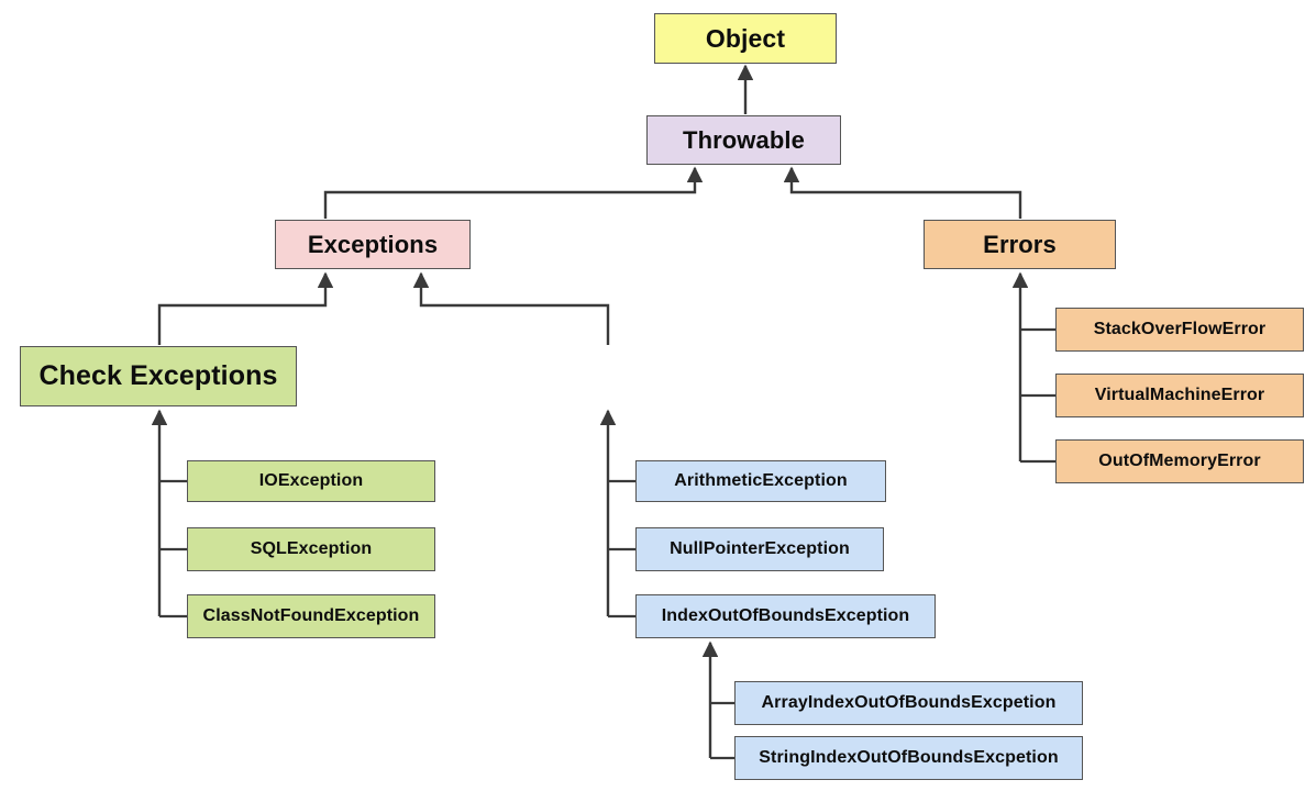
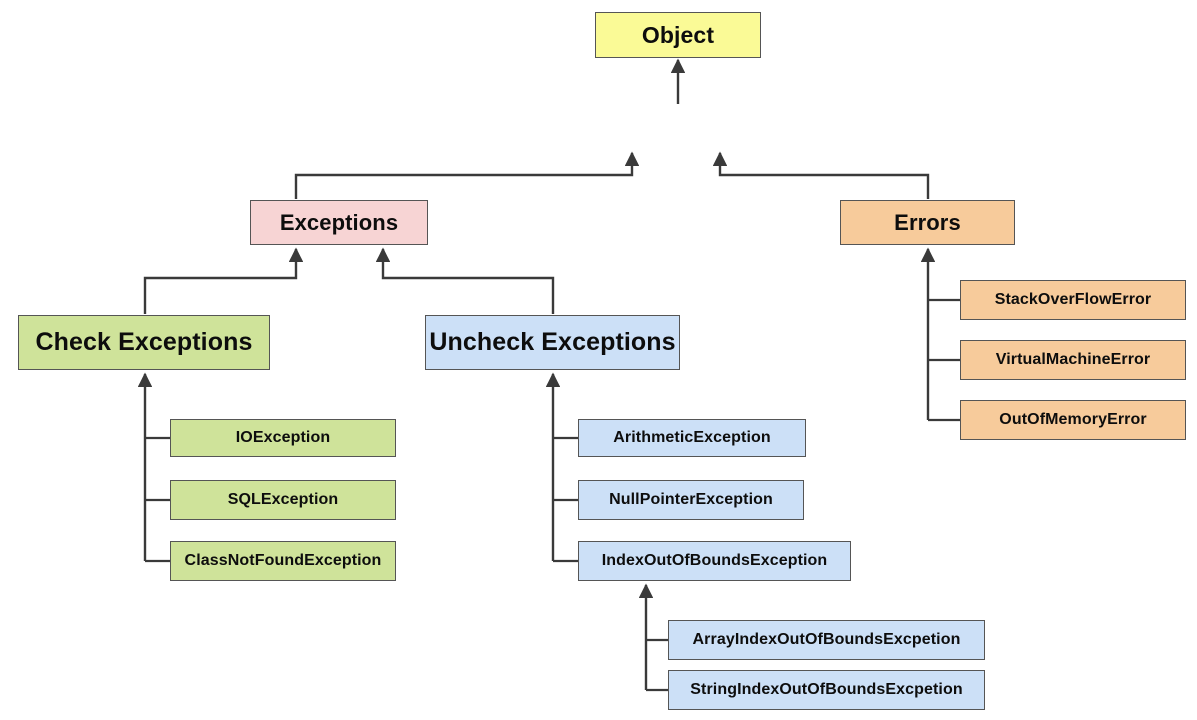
  Object
- Throwable
  Exceptions
  Errors
  Check Exceptions
+ Uncheck Exceptions
  IOException
  SQLException
  ClassNotFoundException
  ArithmeticException
  NullPointerException
  IndexOutOfBoundsException
  ArrayIndexOutOfBoundsExcpetion
  StringIndexOutOfBoundsExcpetion
  StackOverFlowError
  VirtualMachineError
  OutOfMemoryError
